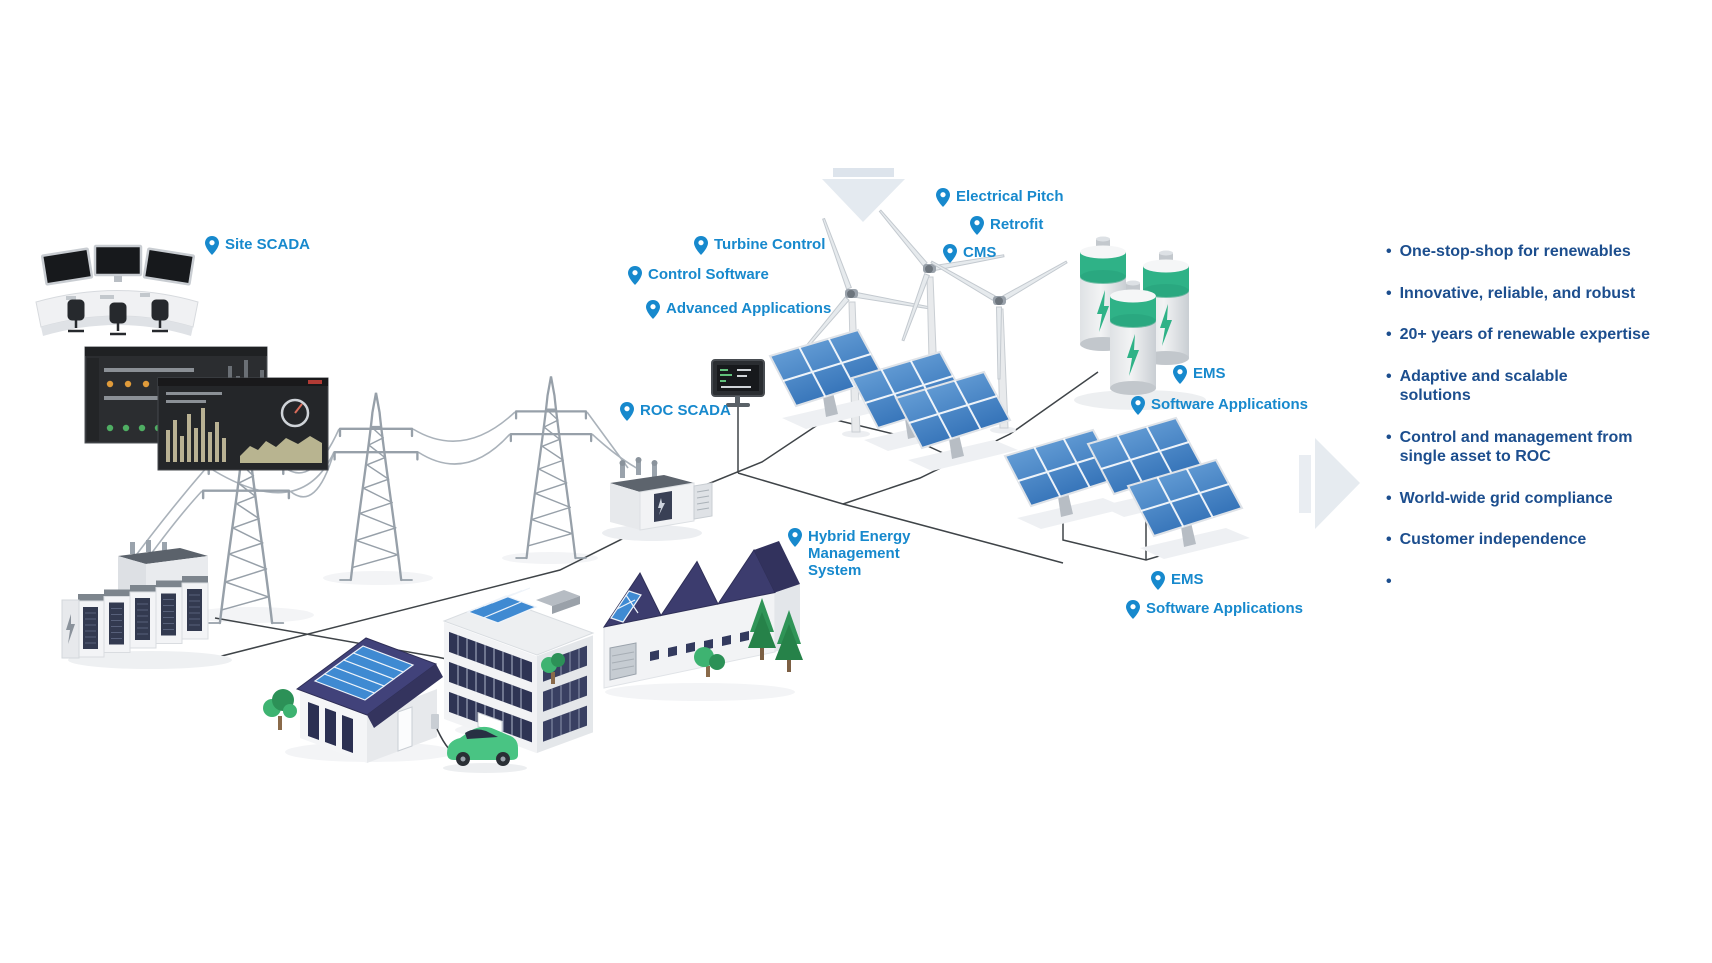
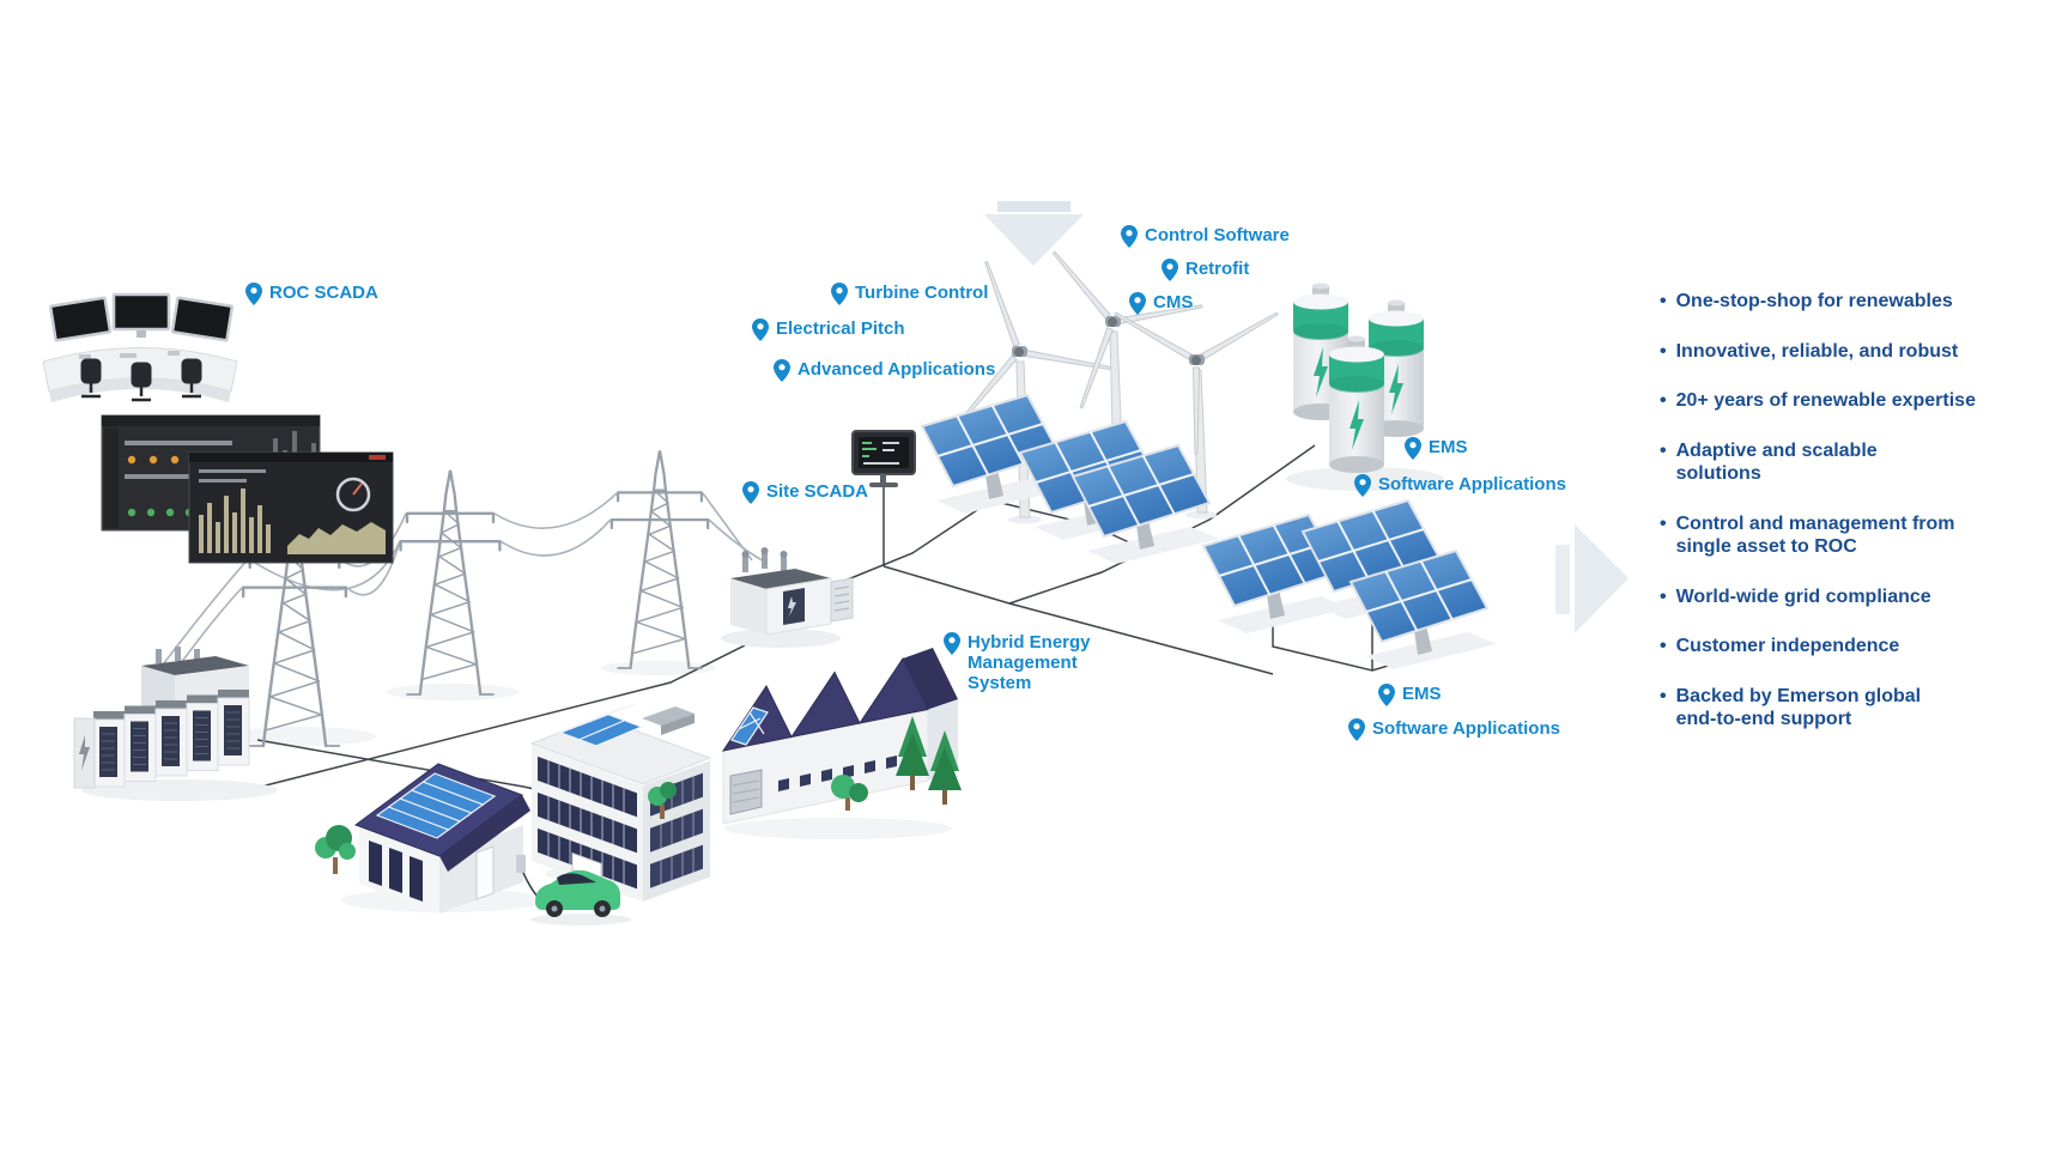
- Site SCADA
+ ROC SCADA
  Turbine Control
- Control Software
+ Electrical Pitch
  Advanced Applications
- Electrical Pitch
+ Control Software
  Retrofit
  CMS
  EMS
  Software Applications
- ROC SCADA
+ Site SCADA
  Hybrid Energy
  Management
  System
  EMS
  Software Applications
  •
  One-stop-shop for renewables
  •
  Innovative, reliable, and robust
  •
  20+ years of renewable expertise
  •
  Adaptive and scalable
  solutions
  •
  Control and management from
  single asset to ROC
  •
  World-wide grid compliance
  •
  Customer independence
  •
+ Backed by Emerson global
+ end-to-end support
